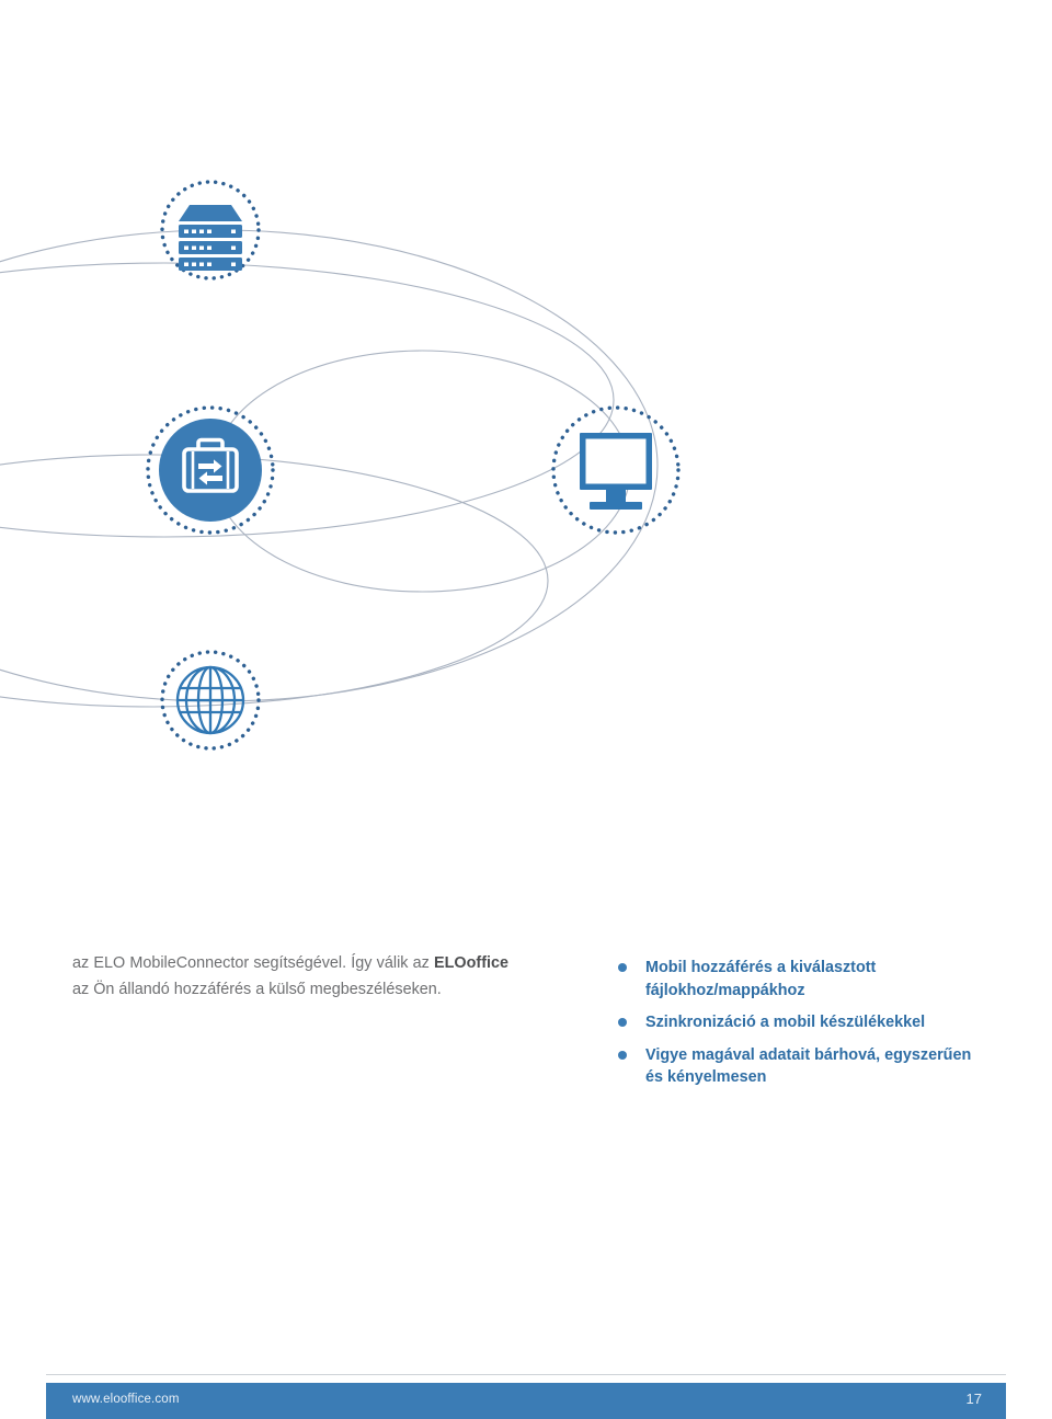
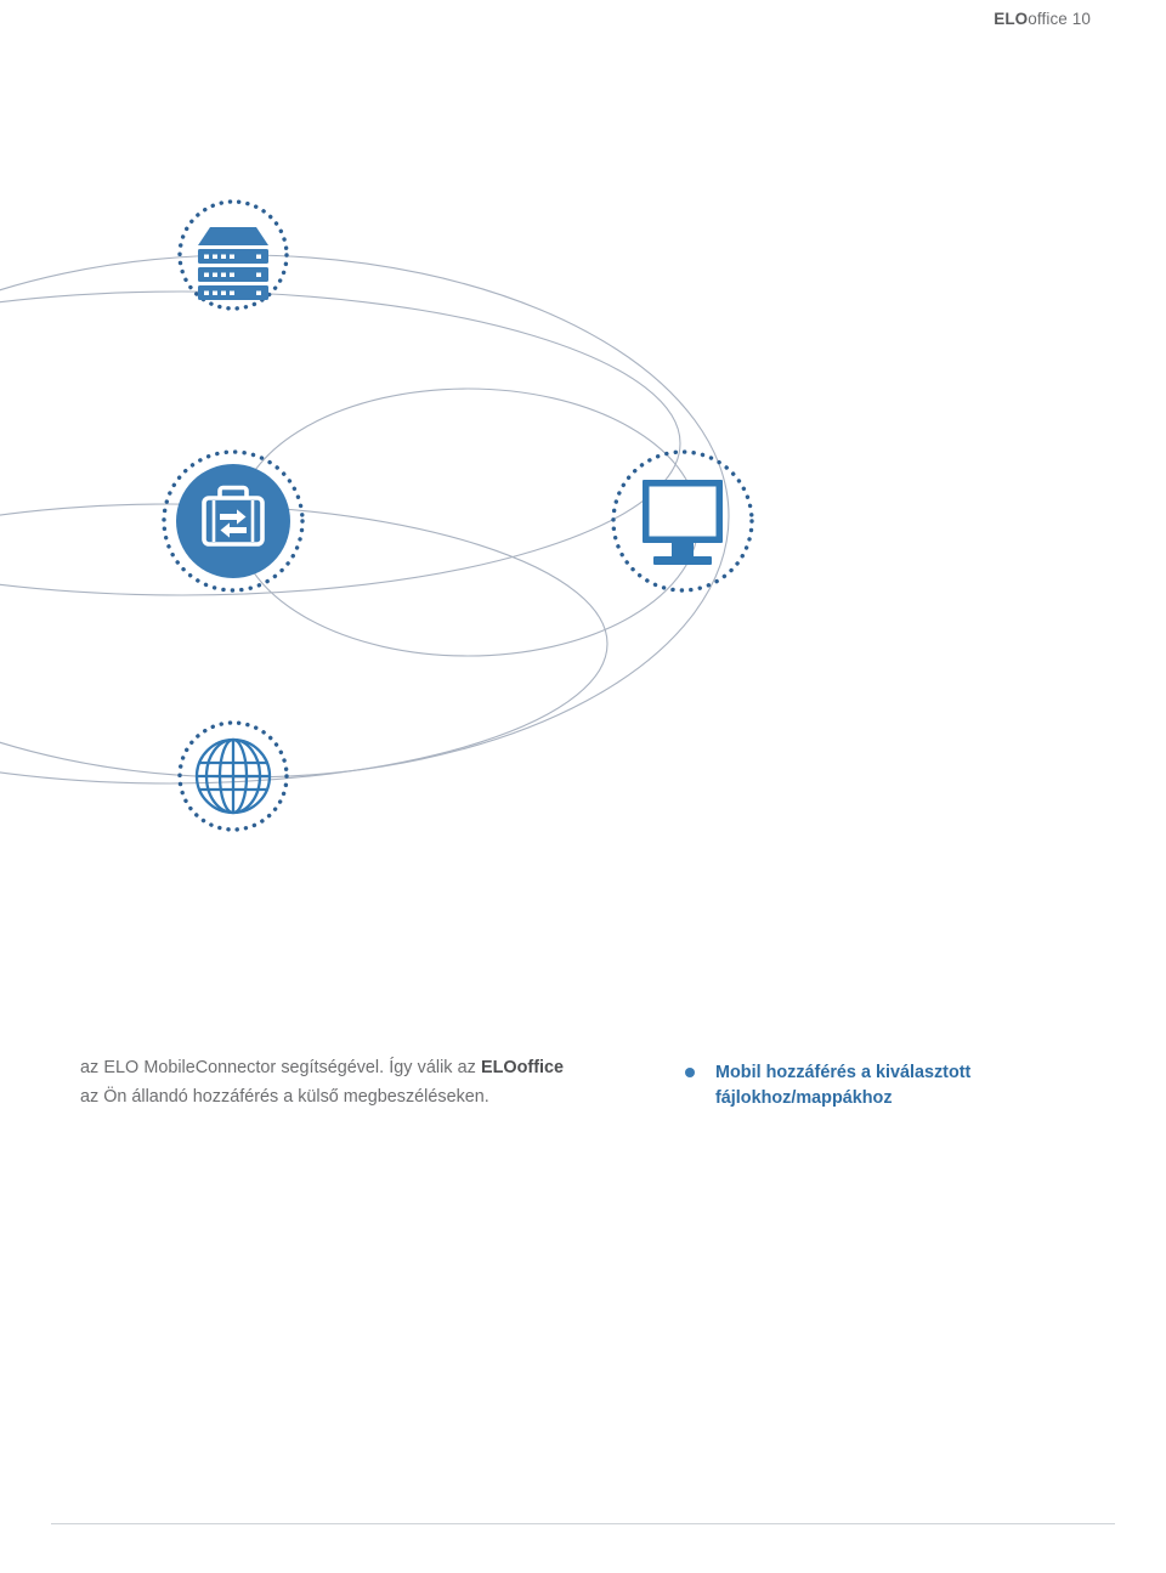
+ ELOoffice 10
  az ELO MobileConnector segítségével. Így válik az ELOoffice az Ön állandó hozzáférés a külső megbeszéléseken.
  Mobil hozzáférés a kiválasztott fájlokhoz/mappákhoz
- Szinkronizáció a mobil készülékekkel
- Vigye magával adatait bárhová, egyszerűen és kényelmesen
- www.elooffice.com
- 17
